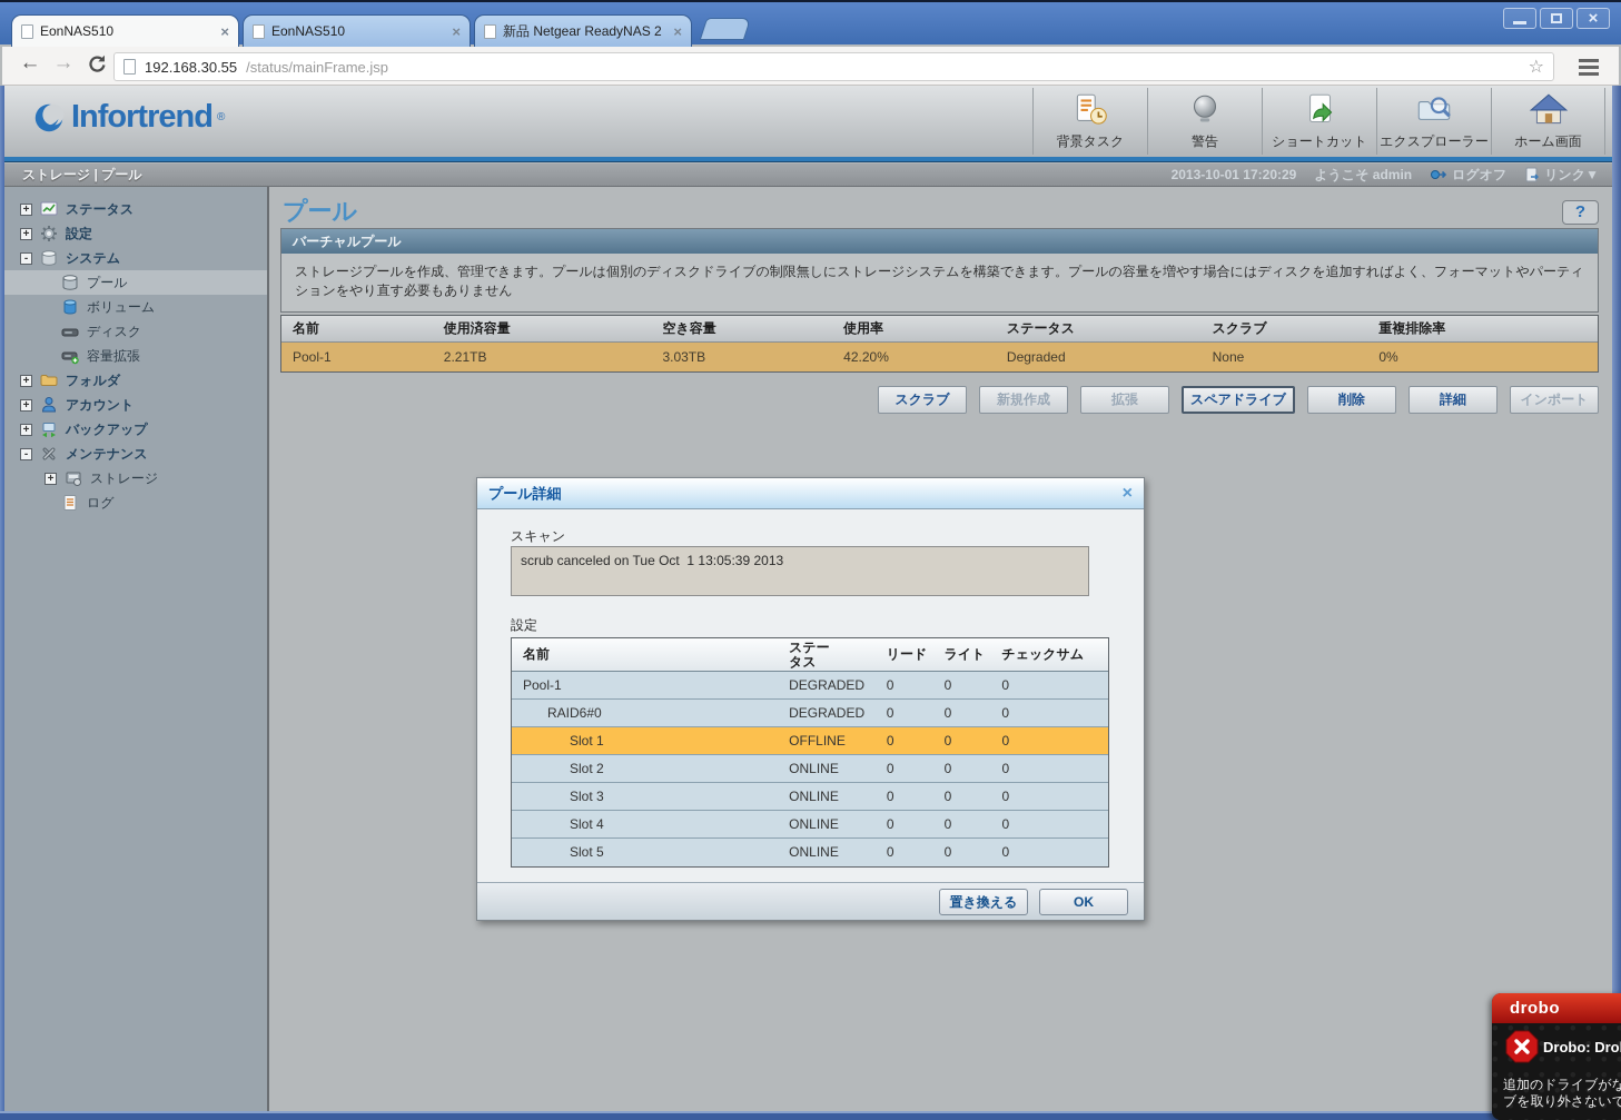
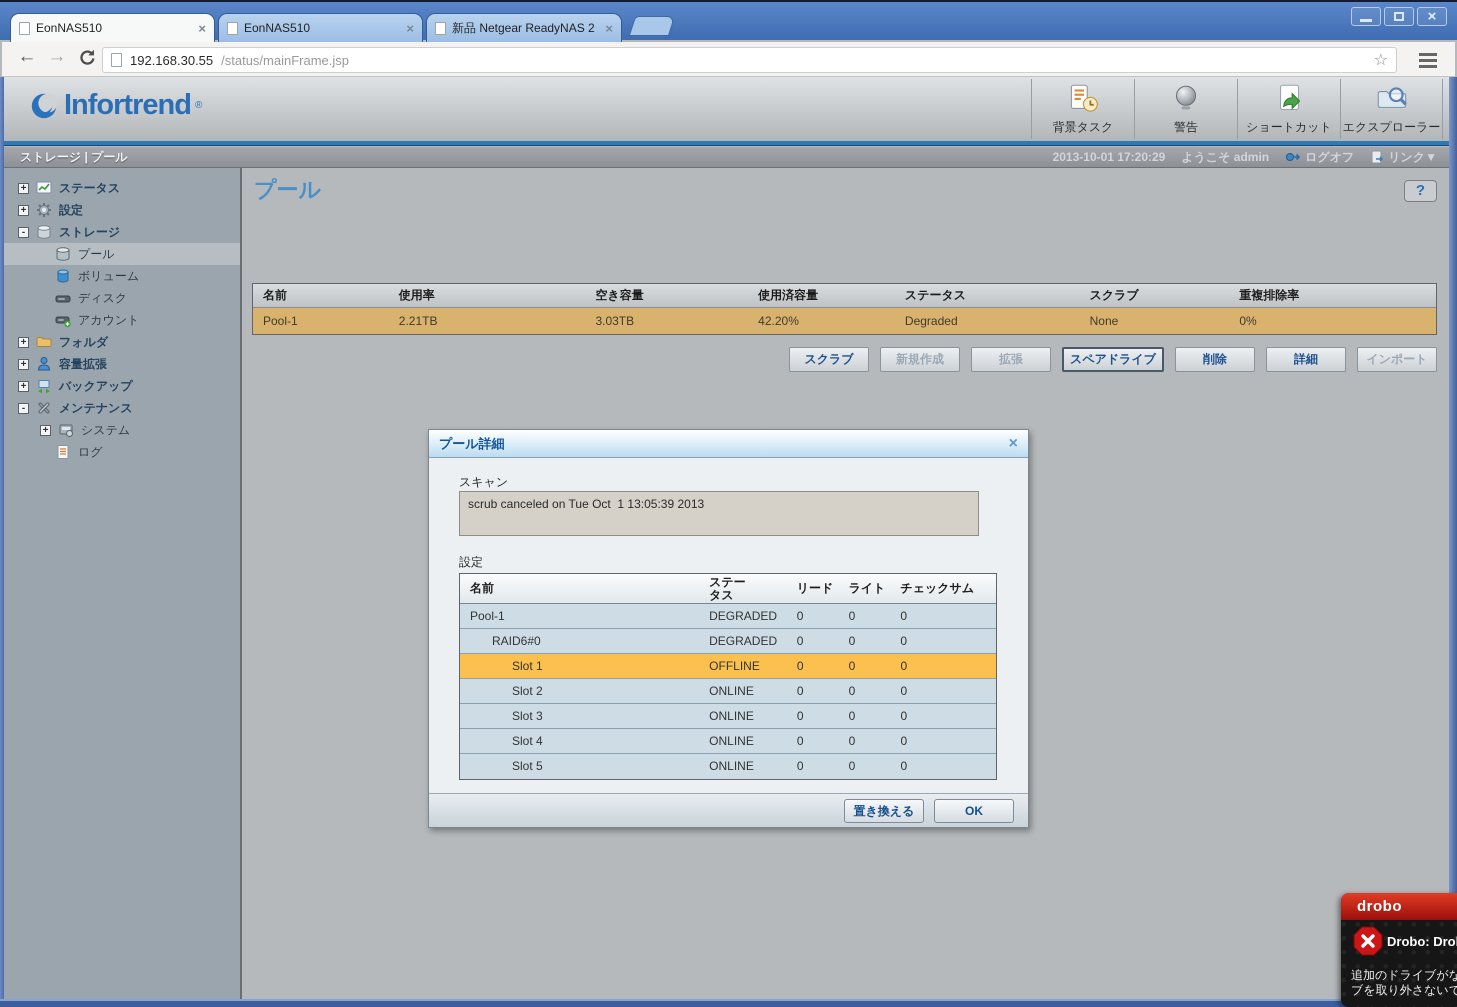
  EonNAS510
  ×
  EonNAS510
  ×
  新品 Netgear ReadyNAS 2
  ×
  ×
  ←
  →
  192.168.30.55
  /status/mainFrame.jsp
  ☆
  Infortrend
  ®
  背景タスク
  警告
  ショートカット
  エクスプローラー
- ホーム画面
  ストレージ | プール
  2013-10-01 17:20:29
  ようこそ admin
  ログオフ
  リンク▼
  +
  ステータス
  +
  設定
  -
- システム
+ ストレージ
  プール
  ボリューム
  ディスク
- 容量拡張
+ アカウント
  +
  フォルダ
  +
- アカウント
+ 容量拡張
  +
  バックアップ
  -
  メンテナンス
  +
- ストレージ
+ システム
  ログ
  プール
  ?
- バーチャルプール
- ストレージプールを作成、管理できます。プールは個別のディスクドライブの制限無しにストレージシステムを構築できます。プールの容量を増やす場合にはディスクを追加すればよく、フォーマットやパーティションをやり直す必要もありません
  名前
- 使用済容量
+ 使用率
  空き容量
- 使用率
+ 使用済容量
  ステータス
  スクラブ
  重複排除率
  Pool-1
  2.21TB
  3.03TB
  42.20%
  Degraded
  None
  0%
  スクラブ
  新規作成
  拡張
  スペアドライブ
  削除
  詳細
  インポート
  プール詳細
  ×
  スキャン
  scrub canceled on Tue Oct 1 13:05:39 2013
  設定
  名前
  ステータス
  リード
  ライト
  チェックサム
  Pool-1
  DEGRADED
  0
  0
  0
  RAID6#0
  DEGRADED
  0
  0
  0
  Slot 1
  OFFLINE
  0
  0
  0
  Slot 2
  ONLINE
  0
  0
  0
  Slot 3
  ONLINE
  0
  0
  0
  Slot 4
  ONLINE
  0
  0
  0
  Slot 5
  ONLINE
  0
  0
  0
  置き換える
  OK
  drobo
  Drobo: Dro
  追加のドライブがな
  ブを取り外さないで
